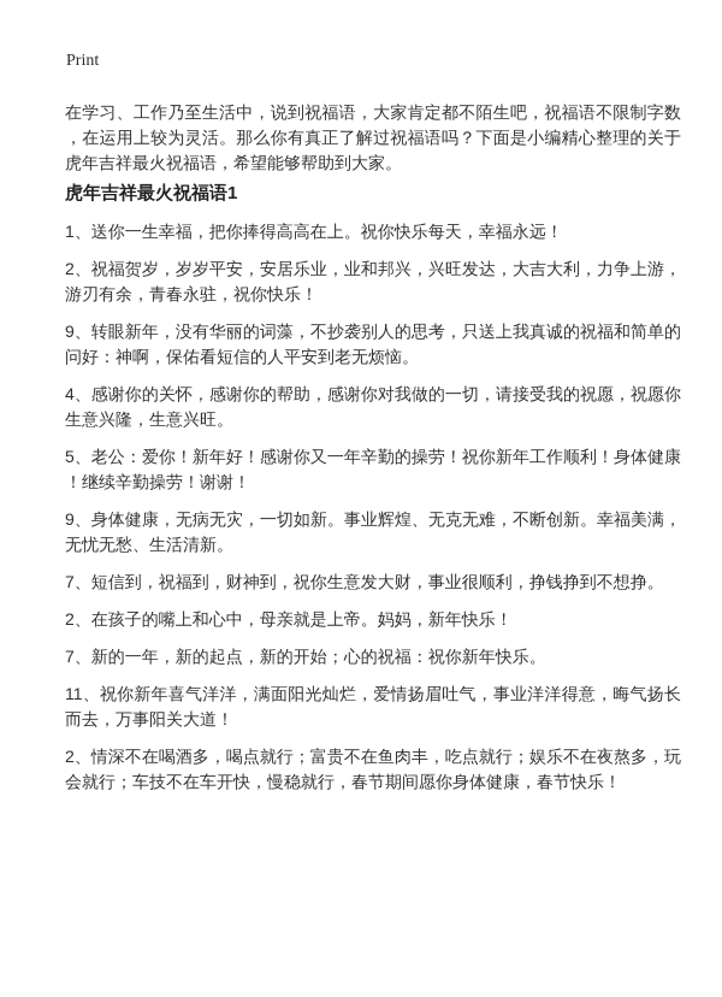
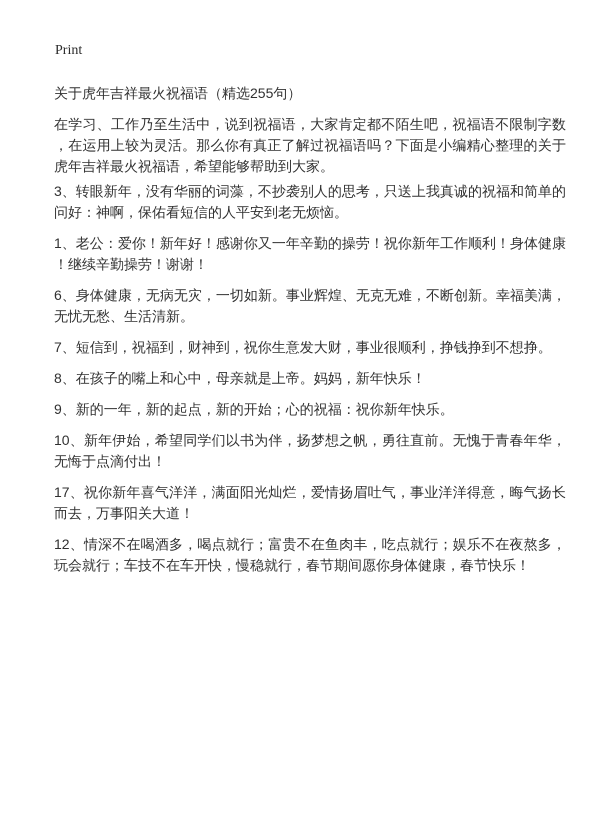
  Print
+ 关于虎年吉祥最火祝福语（精选255句）
  在学习、工作乃至生活中，说到祝福语，大家肯定都不陌生吧，祝福语不限制字数，在运用上较为灵活。那么你有真正了解过祝福语吗？下面是小编精心整理的关于虎年吉祥最火祝福语，希望能够帮助到大家。
- 虎年吉祥最火祝福语1
- 1、送你一生幸福，把你捧得高高在上。祝你快乐每天，幸福永远！
- 2、祝福贺岁，岁岁平安，安居乐业，业和邦兴，兴旺发达，大吉大利，力争上游，游刃有余，青春永驻，祝你快乐！
- 9、转眼新年，没有华丽的词藻，不抄袭别人的思考，只送上我真诚的祝福和简单的问好：神啊，保佑看短信的人平安到老无烦恼。
+ 3、转眼新年，没有华丽的词藻，不抄袭别人的思考，只送上我真诚的祝福和简单的问好：神啊，保佑看短信的人平安到老无烦恼。
- 4、感谢你的关怀，感谢你的帮助，感谢你对我做的一切，请接受我的祝愿，祝愿你生意兴隆，生意兴旺。
- 5、老公：爱你！新年好！感谢你又一年辛勤的操劳！祝你新年工作顺利！身体健康！继续辛勤操劳！谢谢！
+ 1、老公：爱你！新年好！感谢你又一年辛勤的操劳！祝你新年工作顺利！身体健康！继续辛勤操劳！谢谢！
- 9、身体健康，无病无灾，一切如新。事业辉煌、无克无难，不断创新。幸福美满，无忧无愁、生活清新。
+ 6、身体健康，无病无灾，一切如新。事业辉煌、无克无难，不断创新。幸福美满，无忧无愁、生活清新。
  7、短信到，祝福到，财神到，祝你生意发大财，事业很顺利，挣钱挣到不想挣。
- 2、在孩子的嘴上和心中，母亲就是上帝。妈妈，新年快乐！
+ 8、在孩子的嘴上和心中，母亲就是上帝。妈妈，新年快乐！
- 7、新的一年，新的起点，新的开始；心的祝福：祝你新年快乐。
+ 9、新的一年，新的起点，新的开始；心的祝福：祝你新年快乐。
+ 10、新年伊始，希望同学们以书为伴，扬梦想之帆，勇往直前。无愧于青春年华，无悔于点滴付出！
- 11、祝你新年喜气洋洋，满面阳光灿烂，爱情扬眉吐气，事业洋洋得意，晦气扬长而去，万事阳关大道！
+ 17、祝你新年喜气洋洋，满面阳光灿烂，爱情扬眉吐气，事业洋洋得意，晦气扬长而去，万事阳关大道！
- 2、情深不在喝酒多，喝点就行；富贵不在鱼肉丰，吃点就行；娱乐不在夜熬多，玩会就行；车技不在车开快，慢稳就行，春节期间愿你身体健康，春节快乐！
+ 12、情深不在喝酒多，喝点就行；富贵不在鱼肉丰，吃点就行；娱乐不在夜熬多，玩会就行；车技不在车开快，慢稳就行，春节期间愿你身体健康，春节快乐！
